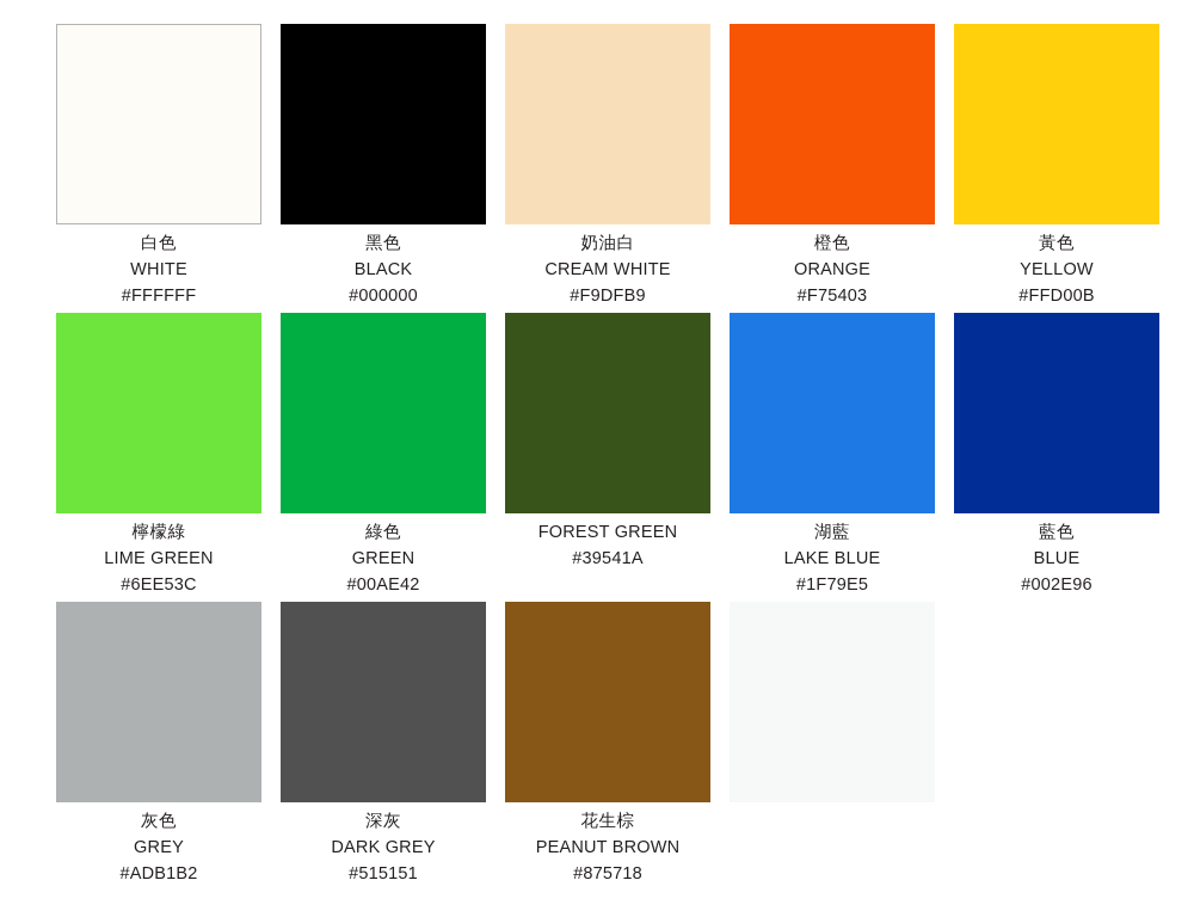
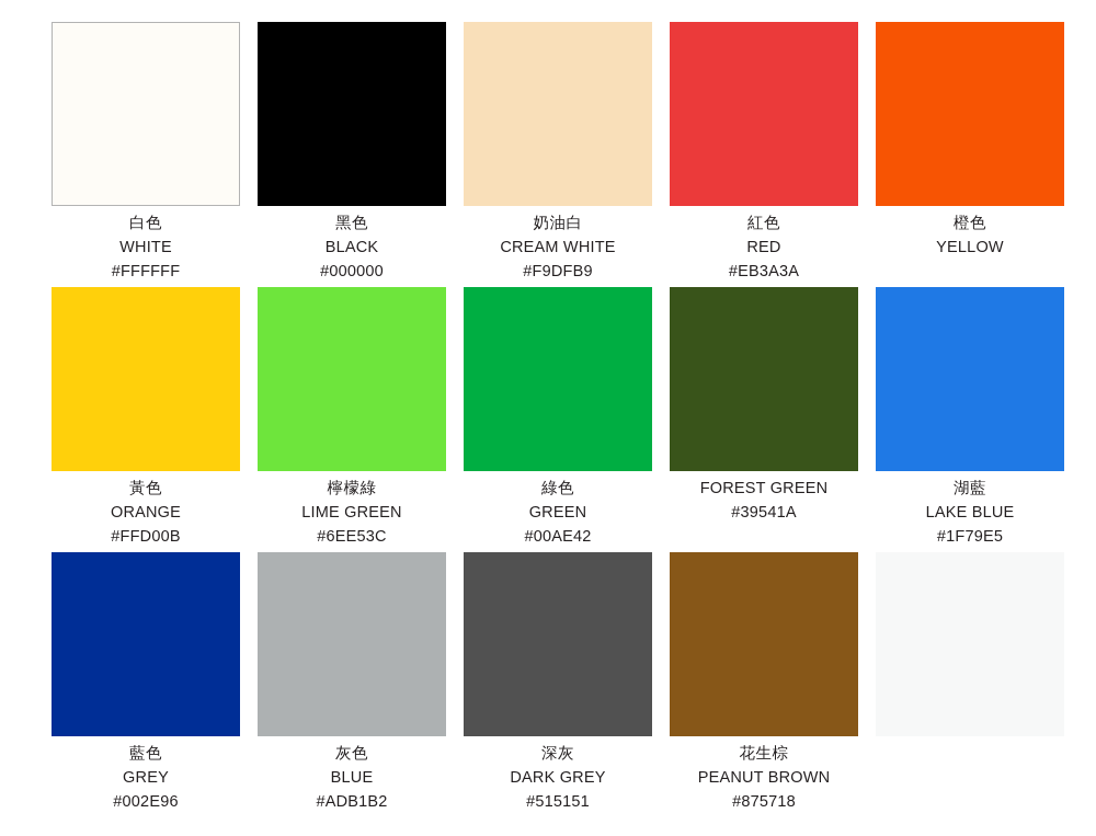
  白色
  WHITE
  #FFFFFF
  黑色
  BLACK
  #000000
  奶油白
  CREAM WHITE
  #F9DFB9
+ 紅色
+ RED
+ #EB3A3A
  橙色
- ORANGE
+ YELLOW
- #F75403
  黃色
- YELLOW
+ ORANGE
  #FFD00B
  檸檬綠
  LIME GREEN
  #6EE53C
  綠色
  GREEN
  #00AE42
  FOREST GREEN
  #39541A
  湖藍
  LAKE BLUE
  #1F79E5
  藍色
- BLUE
+ GREY
  #002E96
  灰色
- GREY
+ BLUE
  #ADB1B2
  深灰
  DARK GREY
  #515151
  花生棕
  PEANUT BROWN
  #875718
